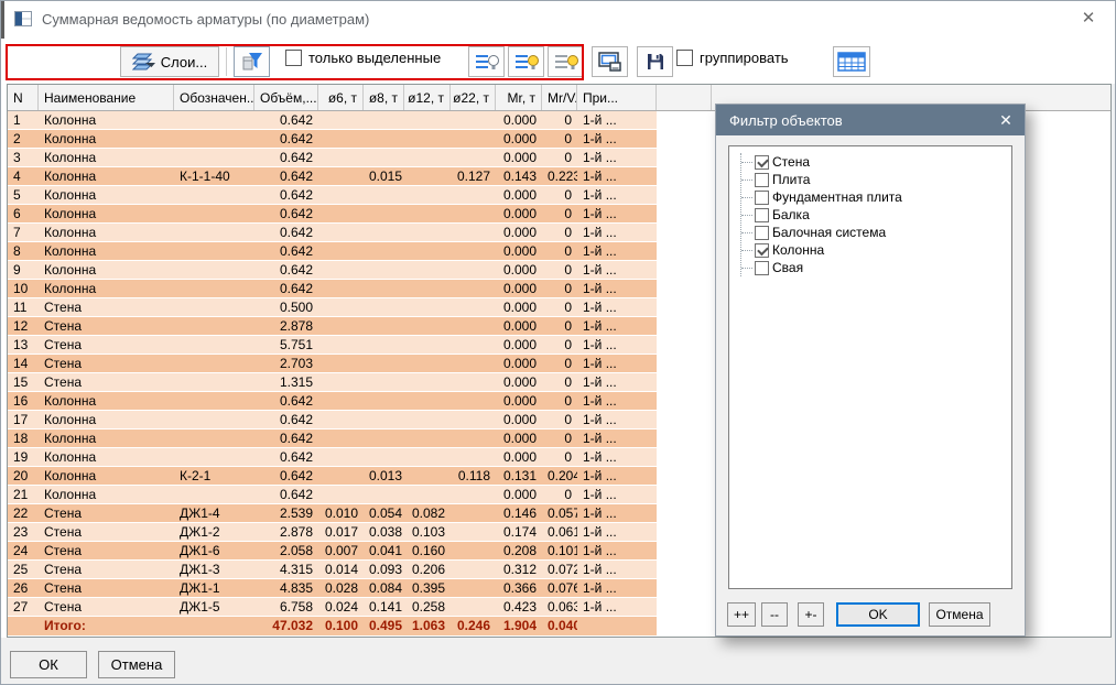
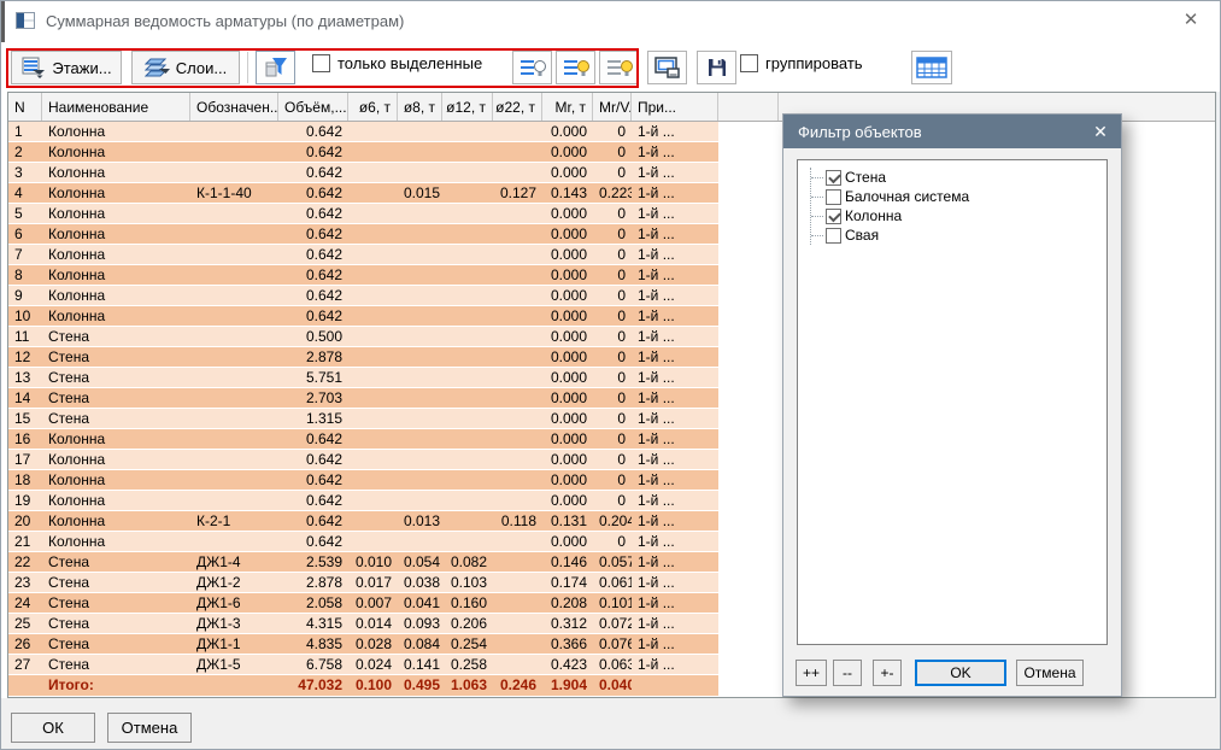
  Суммарная ведомость арматуры (по диаметрам)
  ✕
+ Этажи...
  Слои...
  только выделенные
  группировать
  N
  Наименование
  Обозначен..
  Объём,...
  ø6, т
  ø8, т
  ø12, т
  ø22, т
  Mr, т
  Mr/V.
  При...
  1
  Колонна
  0.642
  0.000
  0
  1-й ...
  2
  Колонна
  0.642
  0.000
  0
  1-й ...
  3
  Колонна
  0.642
  0.000
  0
  1-й ...
  4
  Колонна
  К-1-1-40
  0.642
  0.015
  0.127
  0.143
  0.22
  1-й ...
  5
  Колонна
  0.642
  0.000
  0
  1-й ...
  6
  Колонна
  0.642
  0.000
  0
  1-й ...
  7
  Колонна
  0.642
  0.000
  0
  1-й ...
  8
  Колонна
  0.642
  0.000
  0
  1-й ...
  9
  Колонна
  0.642
  0.000
  0
  1-й ...
  10
  Колонна
  0.642
  0.000
  0
  1-й ...
  11
  Стена
  0.500
  0.000
  0
  1-й ...
  12
  Стена
  2.878
  0.000
  0
  1-й ...
  13
  Стена
  5.751
  0.000
  0
  1-й ...
  14
  Стена
  2.703
  0.000
  0
  1-й ...
  15
  Стена
  1.315
  0.000
  0
  1-й ...
  16
  Колонна
  0.642
  0.000
  0
  1-й ...
  17
  Колонна
  0.642
  0.000
  0
  1-й ...
  18
  Колонна
  0.642
  0.000
  0
  1-й ...
  19
  Колонна
  0.642
  0.000
  0
  1-й ...
  20
  Колонна
  К-2-1
  0.642
  0.013
  0.118
  0.131
  0.20
  1-й ...
  21
  Колонна
  0.642
  0.000
  0
  1-й ...
  22
  Стена
  ДЖ1-4
  2.539
  0.010
  0.054
  0.082
  0.146
  0.05
  1-й ...
  23
  Стена
  ДЖ1-2
  2.878
  0.017
  0.038
  0.103
  0.174
  0.06
  1-й ...
  24
  Стена
  ДЖ1-6
  2.058
  0.007
  0.041
  0.160
  0.208
  0.10
  1-й ...
  25
  Стена
  ДЖ1-3
  4.315
  0.014
  0.093
  0.206
  0.312
  0.07
  1-й ...
  26
  Стена
  ДЖ1-1
  4.835
  0.028
  0.084
- 0.395
+ 0.254
  0.366
  0.07
  1-й ...
  27
  Стена
  ДЖ1-5
  6.758
  0.024
  0.141
  0.258
  0.423
  0.06
  1-й ...
  Итого:
  47.032
  0.100
  0.495
  1.063
  0.246
  1.904
  0.04
  ОК
  Отмена
  Фильтр объектов
  ✕
  Стена
- Плита
- Фундаментная плита
- Балка
  Балочная система
  Колонна
  Свая
  ++
  --
  +-
  OK
  Отмена
